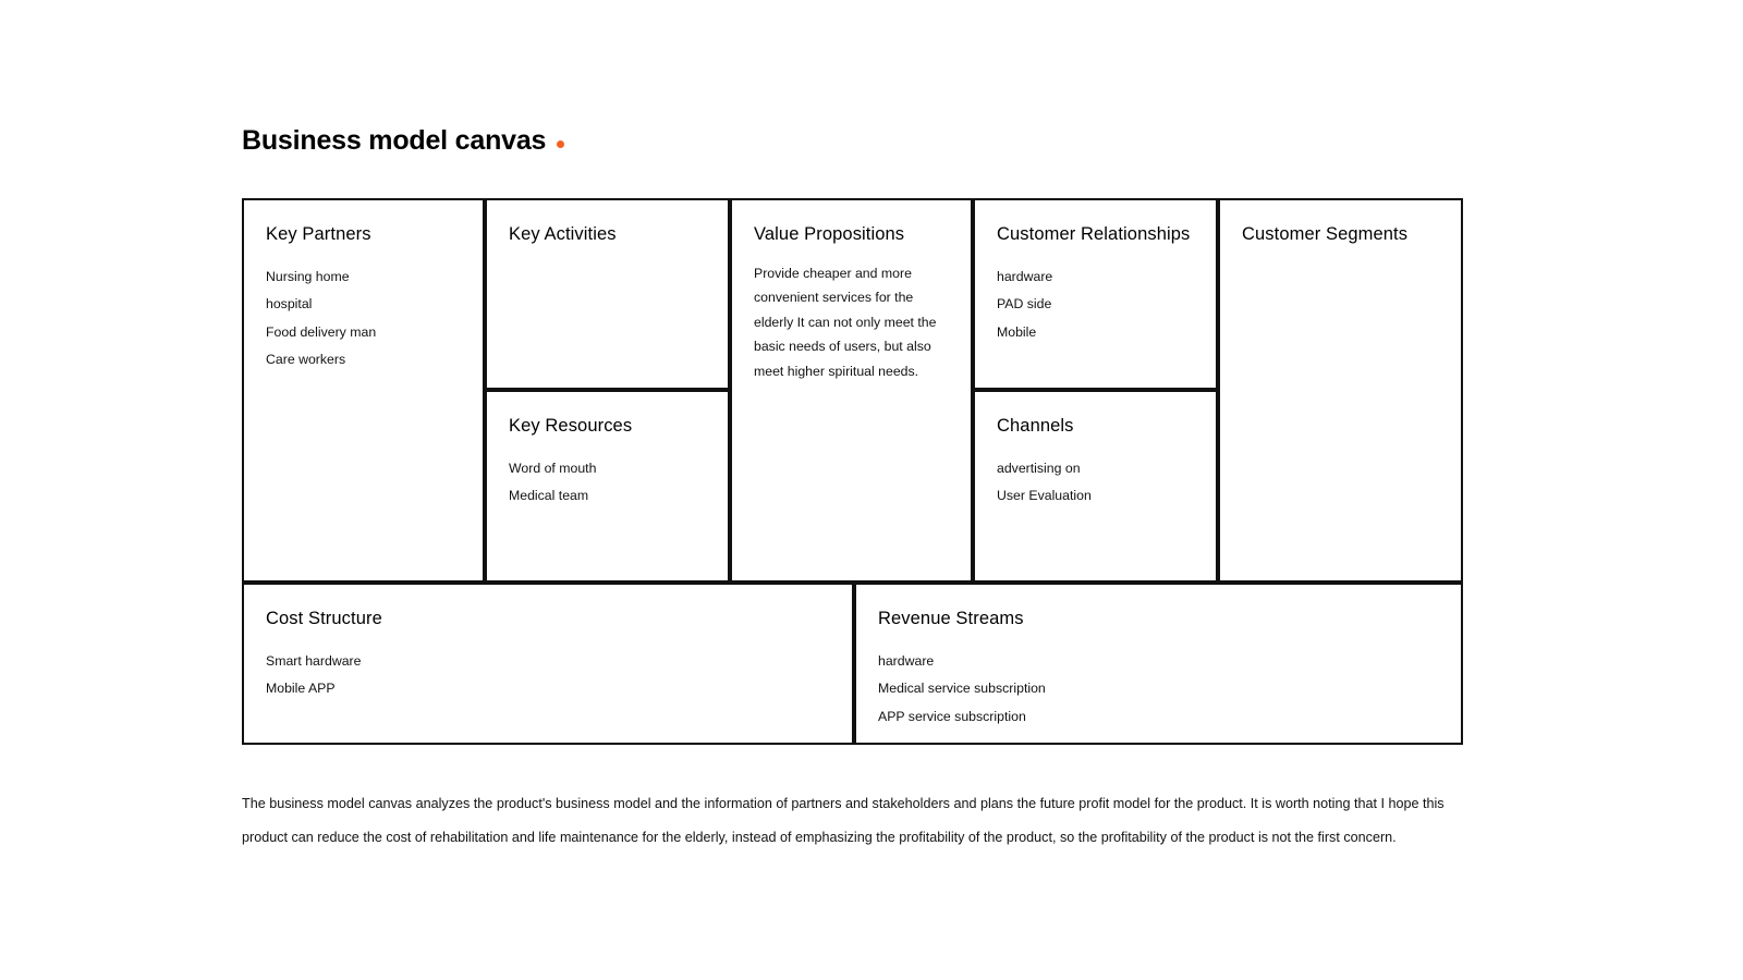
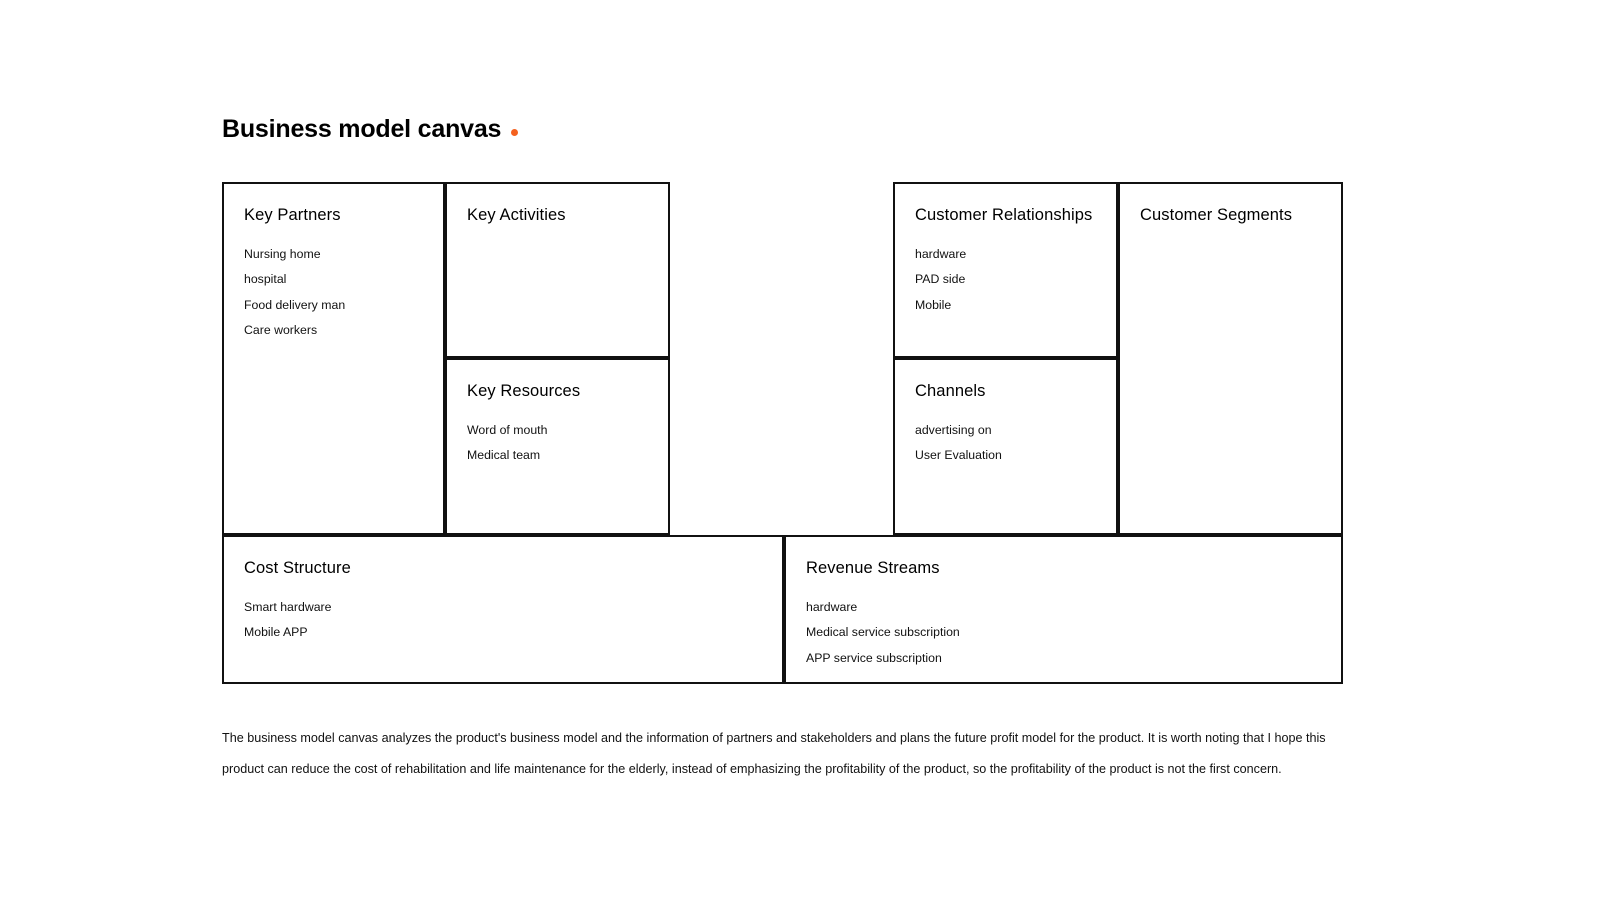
  Business model canvas
  Key Partners
  Nursing home
  hospital
  Food delivery man
  Care workers
  Key Activities
  Key Resources
  Word of mouth
  Medical team
- Value Propositions
- Provide cheaper and more convenient services for the elderly It can not only meet the basic needs of users, but also meet higher spiritual needs.
  Customer Relationships
  hardware
  PAD side
  Mobile
  Channels
  advertising on
  User Evaluation
  Customer Segments
  Cost Structure
  Smart hardware
  Mobile APP
  Revenue Streams
  hardware
  Medical service subscription
  APP service subscription
  The business model canvas analyzes the product's business model and the information of partners and stakeholders and plans the future profit model for the product. It is worth noting that I hope this product can reduce the cost of rehabilitation and life maintenance for the elderly, instead of emphasizing the profitability of the product, so the profitability of the product is not the first concern.
